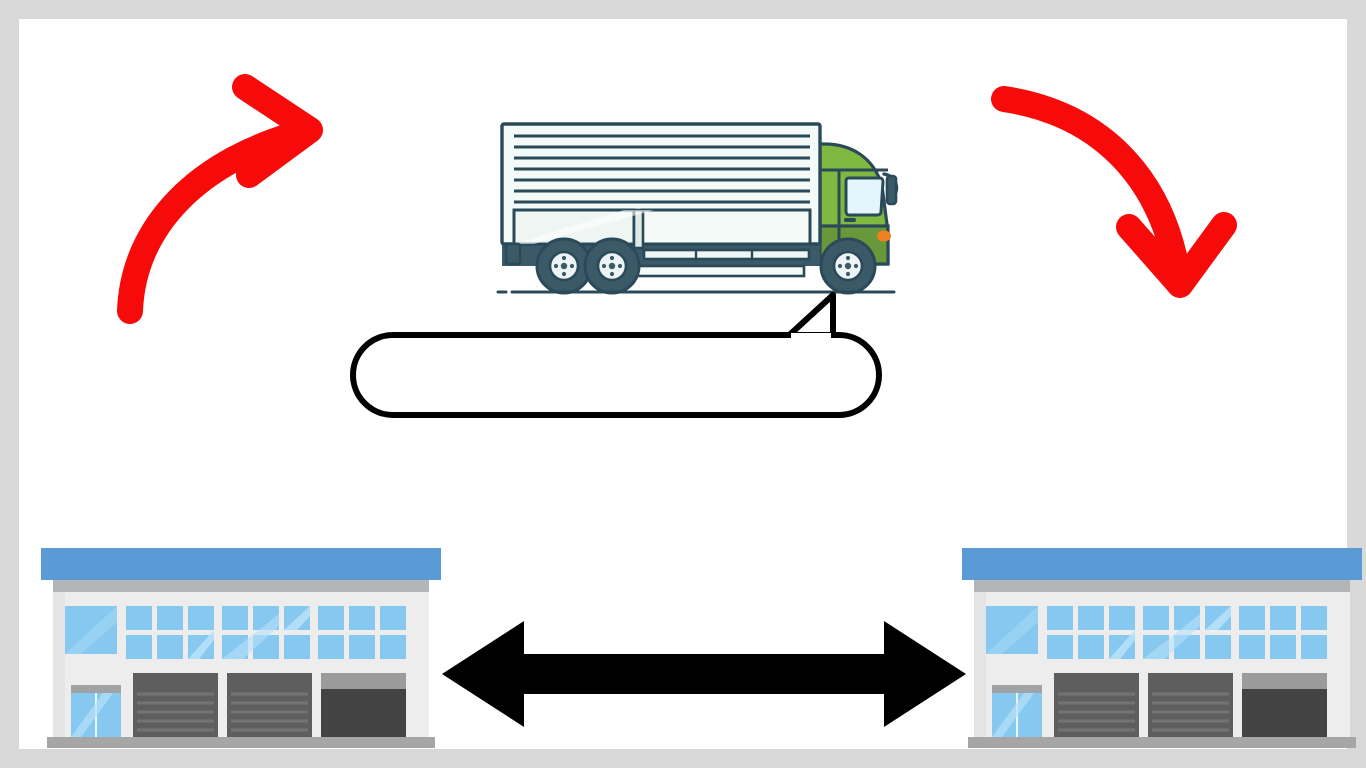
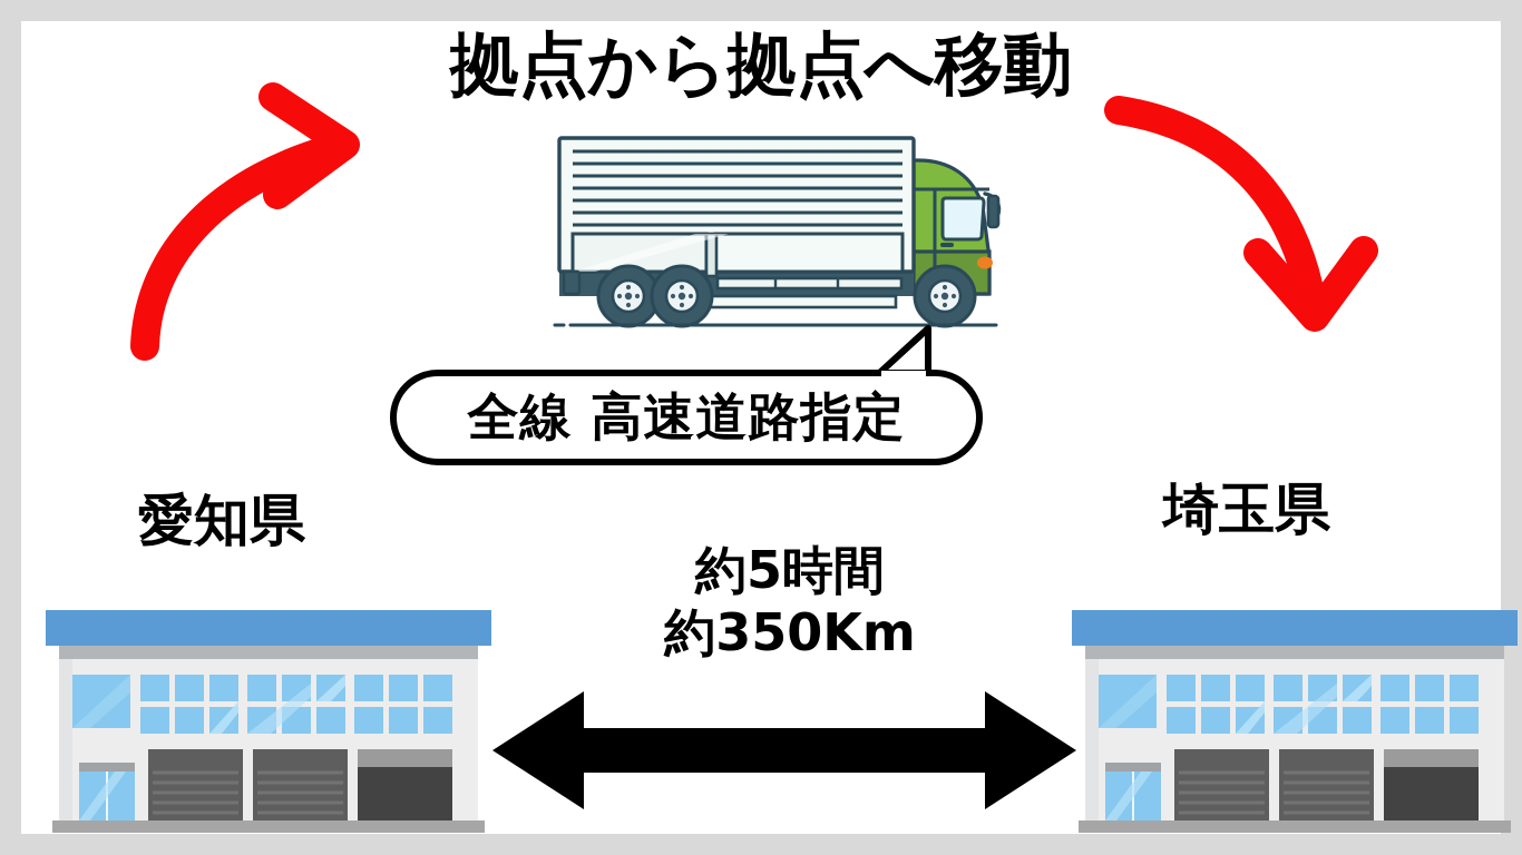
+ 拠点から拠点へ移動
+ 全線 高速道路指定
+ 愛知県
+ 埼玉県
+ 約5時間
+ 約350Km
